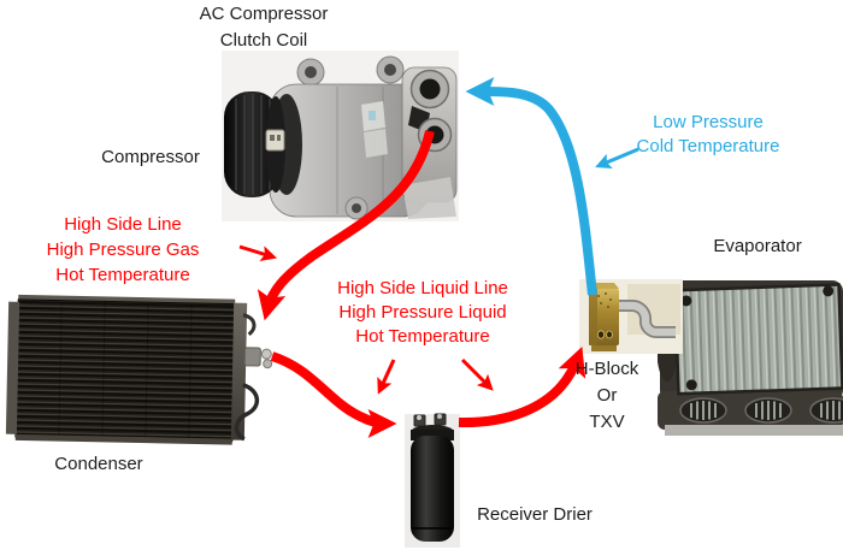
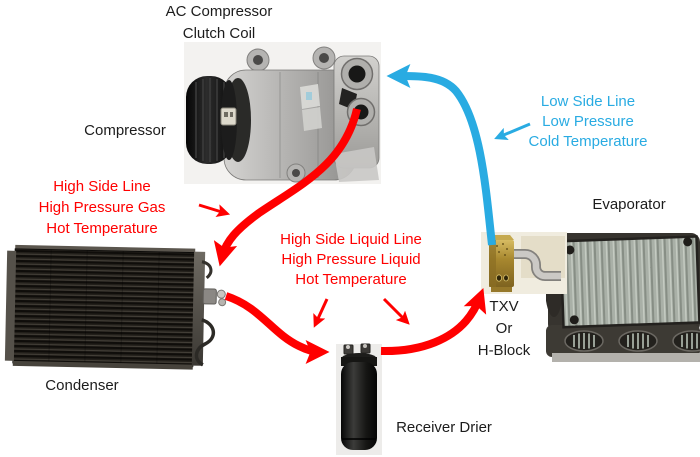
  AC Compressor
  Clutch Coil
  Compressor
  High Side Line
  High Pressure Gas
  Hot Temperature
  High Side Liquid Line
  High Pressure Liquid
  Hot Temperature
+ Low Side Line
  Low Pressure
  Cold Temperature
  Evaporator
- H-Block
+ TXV
  Or
- TXV
+ H-Block
  Condenser
  Receiver Drier
